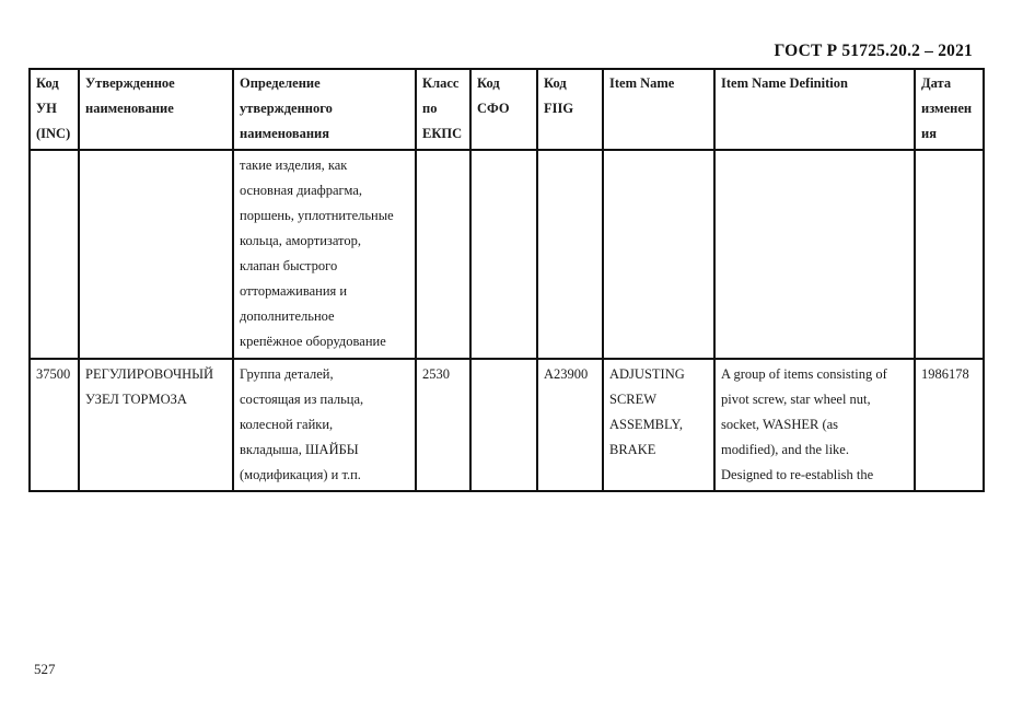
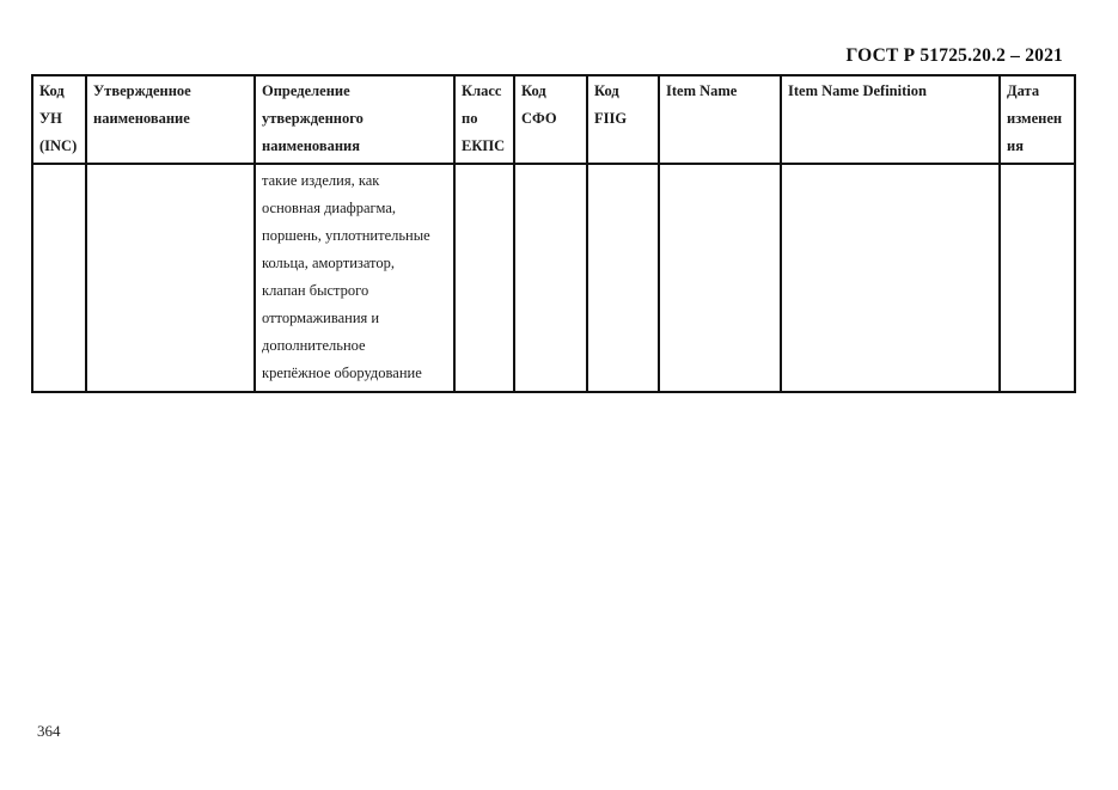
  ГОСТ Р 51725.20.2 – 2021
  Код УН (INC)	Утвержденное наименование	Определение утвержденного наименования	Класс по ЕКПС	Код СФО	Код FIIG	Item Name	Item Name Definition	Дата изменен ия
  		такие изделия, как основная диафрагма, поршень, уплотнительные кольца, амортизатор, клапан быстрого оттормаживания и дополнительное крепёжное оборудование
- 37500	РЕГУЛИРОВОЧНЫЙ УЗЕЛ ТОРМОЗА	Группа деталей, состоящая из пальца, колесной гайки, вкладыша, ШАЙБЫ (модификация) и т.п.	2530		A23900	ADJUSTING SCREW ASSEMBLY, BRAKE	A group of items consisting of pivot screw, star wheel nut, socket, WASHER (as modified), and the like. Designed to re-establish the	1986178
- 527
+ 364
